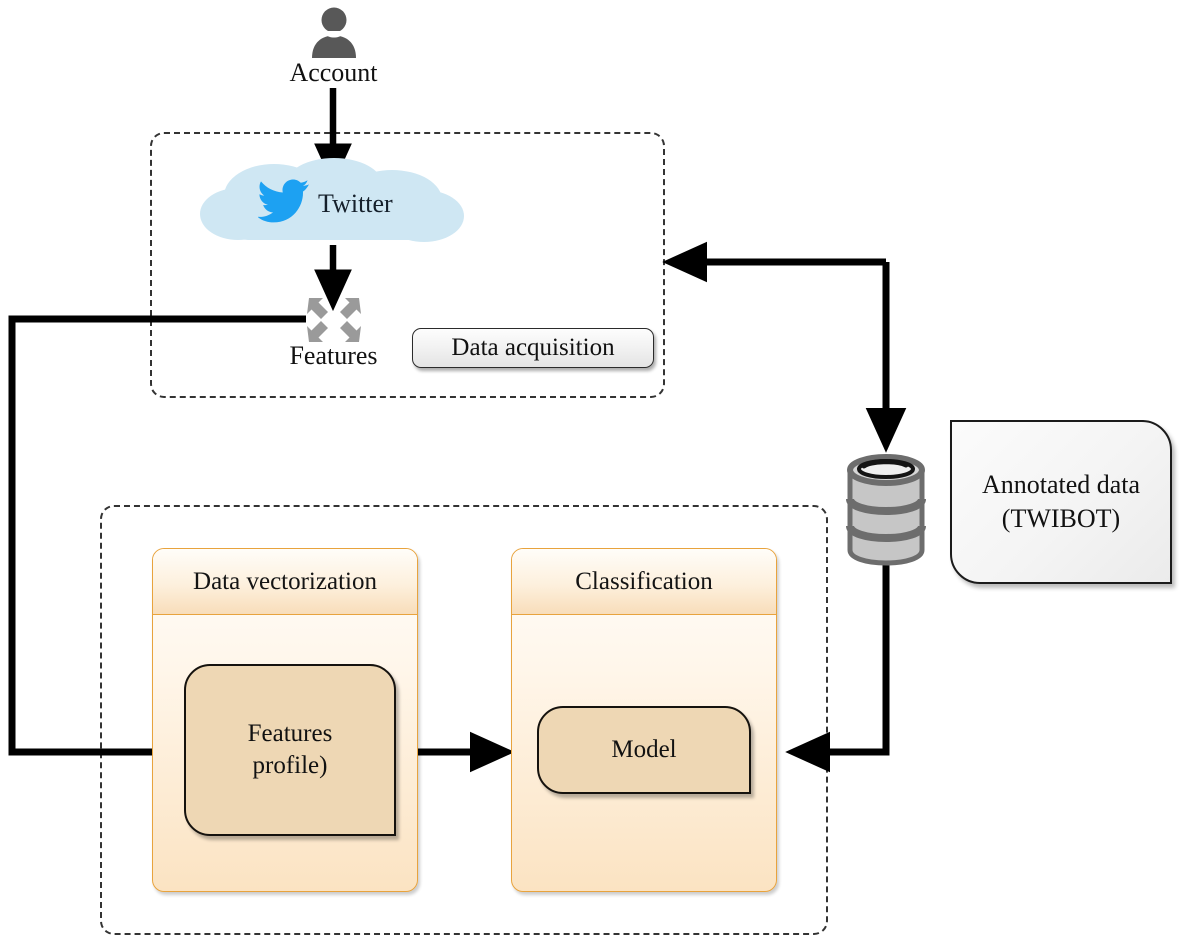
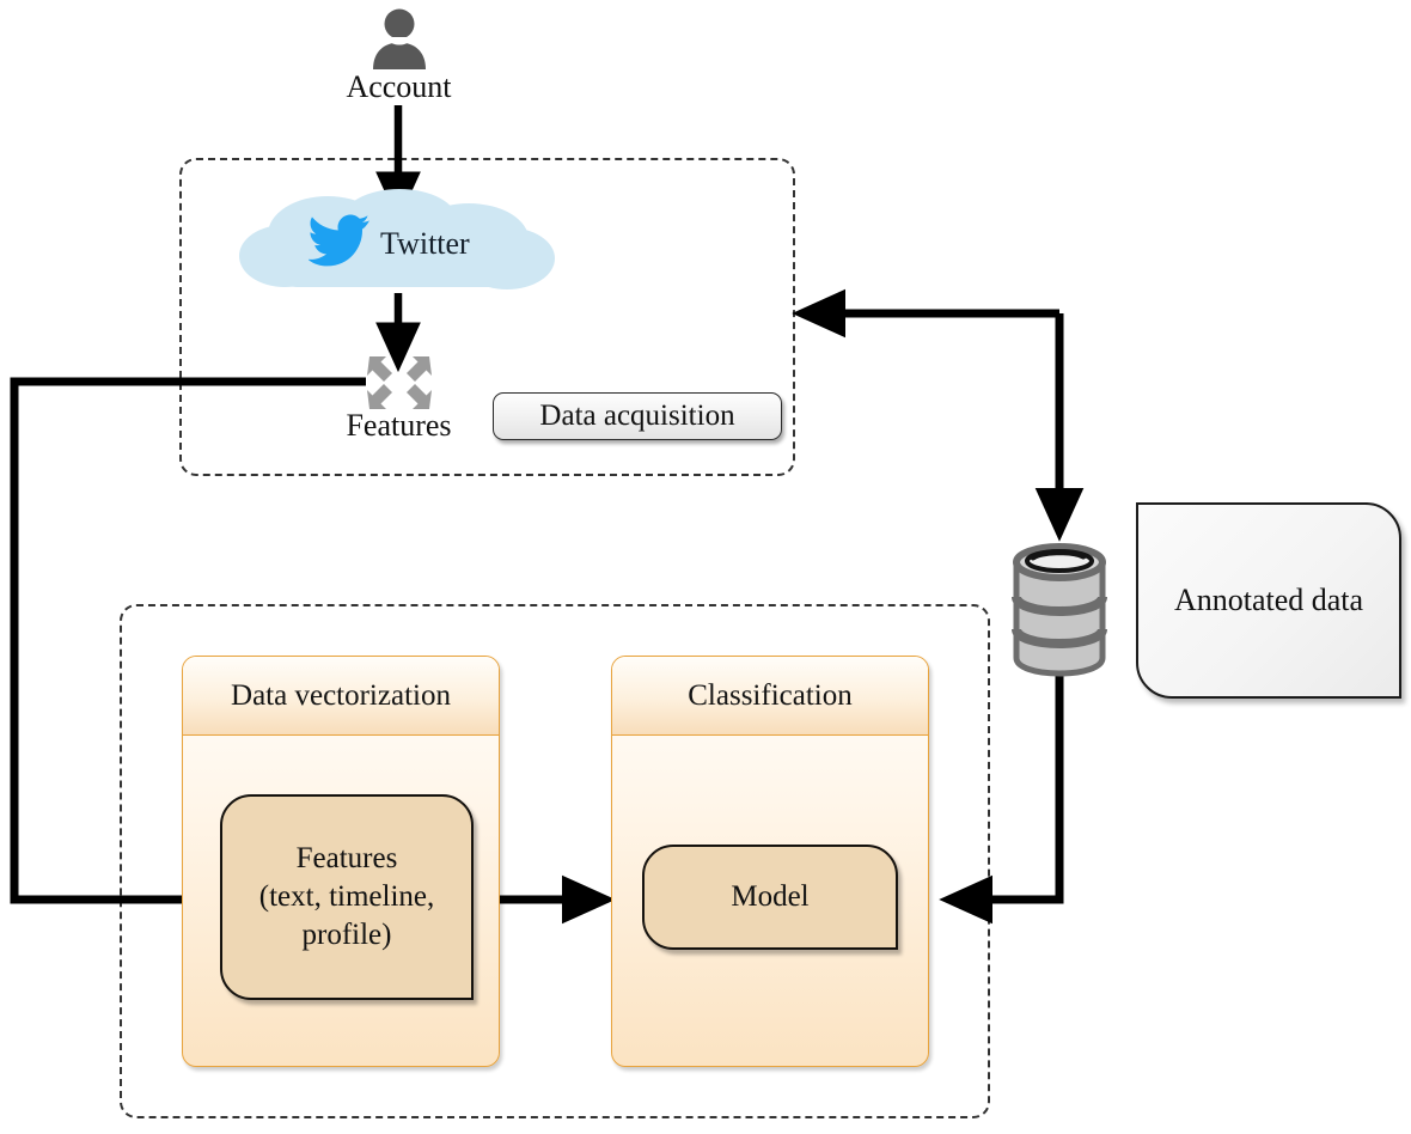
  Account
  Twitter
  Features
  Data acquisition
  Data vectorization
  Features
+ (text, timeline,
  profile)
  Classification
  Model
  Annotated data
- (TWIBOT)
